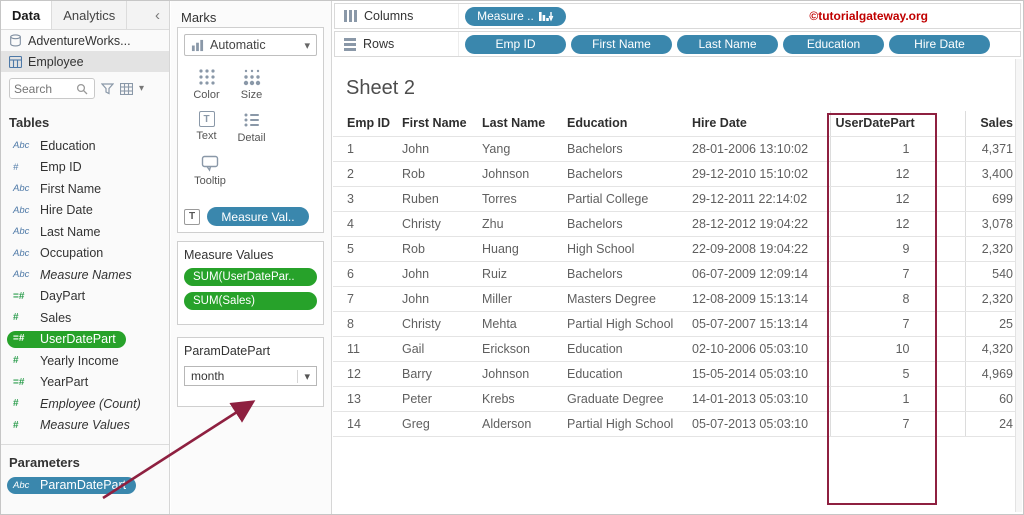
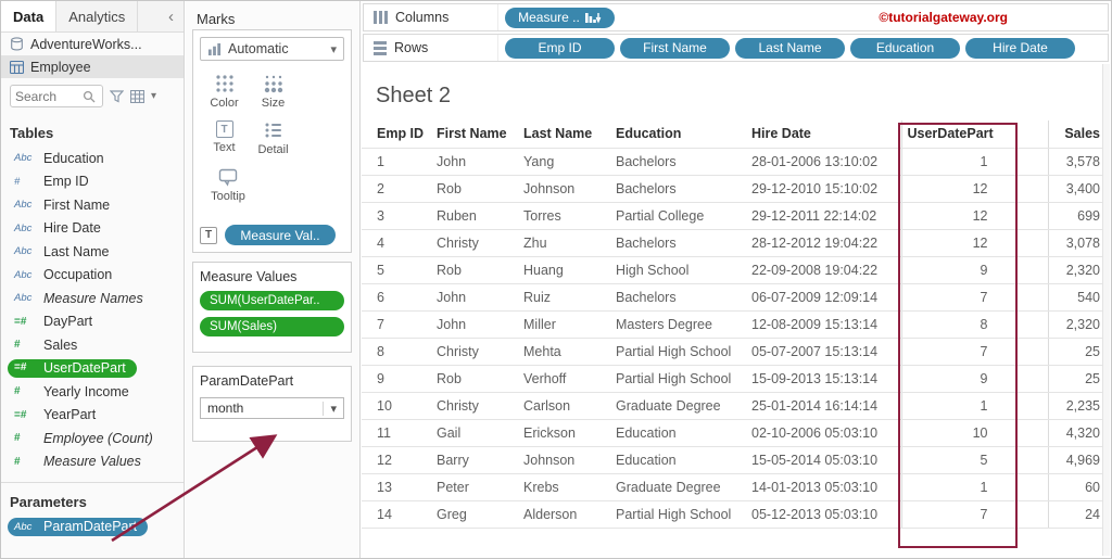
  Data
  Analytics
  ‹
  AdventureWorks...
  Employee
  Search
  ▾
  Tables
  Abc
  Education
  #
  Emp ID
  Abc
  First Name
  Abc
  Hire Date
  Abc
  Last Name
  Abc
  Occupation
  Abc
  Measure Names
  =#
  DayPart
  #
  Sales
  =#
  UserDatePart
  #
  Yearly Income
  =#
  YearPart
  #
  Employee (Count)
  #
  Measure Values
  Parameters
  Abc
  ParamDatePa
  Marks
  Automatic
  ▾
  Color
  Size
  T
  Text
  Detail
  Tooltip
  T
  Measure Val..
  Measure Values
  SUM(UserDatePar..
  SUM(Sales)
  ParamDatePart
  month
  ▾
  Columns
  Measure ..
  ©tutorialgateway.org
  Rows
  Emp ID
  First Name
  Last Name
  Education
  Hire Date
  Sheet 2
  Emp ID	First Name	Last Name	Education	Hire Date	UserDatePart	Sales
- 1	John	Yang	Bachelors	28-01-2006 13:10:02	1	4,371
+ 1	John	Yang	Bachelors	28-01-2006 13:10:02	1	3,578
  2	Rob	Johnson	Bachelors	29-12-2010 15:10:02	12	3,400
  3	Ruben	Torres	Partial College	29-12-2011 22:14:02	12	699
  4	Christy	Zhu	Bachelors	28-12-2012 19:04:22	12	3,078
  5	Rob	Huang	High School	22-09-2008 19:04:22	9	2,320
  6	John	Ruiz	Bachelors	06-07-2009 12:09:14	7	540
  7	John	Miller	Masters Degree	12-08-2009 15:13:14	8	2,320
  8	Christy	Mehta	Partial High School	05-07-2007 15:13:14	7	25
+ 9	Rob	Verhoff	Partial High School	15-09-2013 15:13:14	9	25
+ 10	Christy	Carlson	Graduate Degree	25-01-2014 16:14:14	1	2,235
  11	Gail	Erickson	Education	02-10-2006 05:03:10	10	4,320
  12	Barry	Johnson	Education	15-05-2014 05:03:10	5	4,969
  13	Peter	Krebs	Graduate Degree	14-01-2013 05:03:10	1	60
- 14	Greg	Alderson	Partial High School	05-07-2013 05:03:10	7	24
+ 14	Greg	Alderson	Partial High School	05-12-2013 05:03:10	7	24
